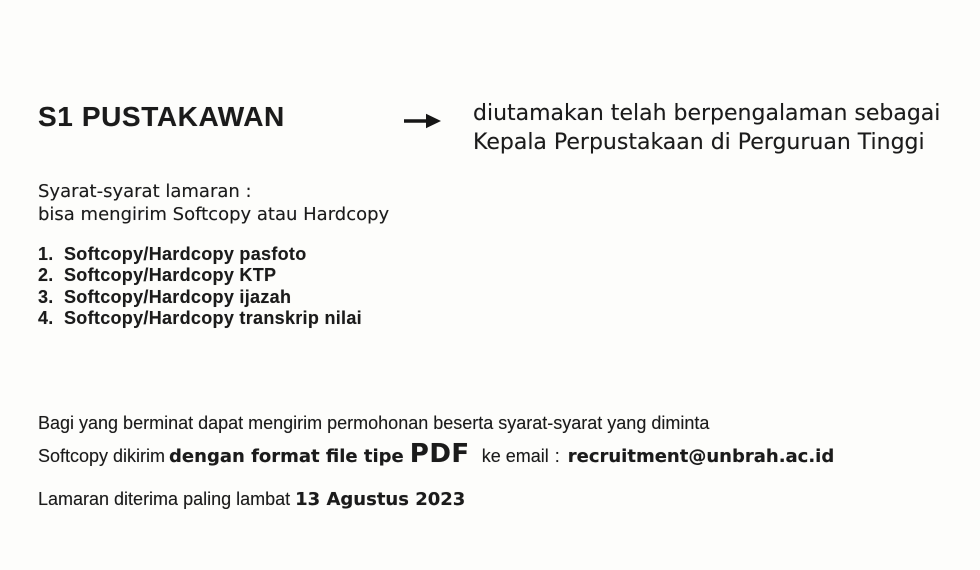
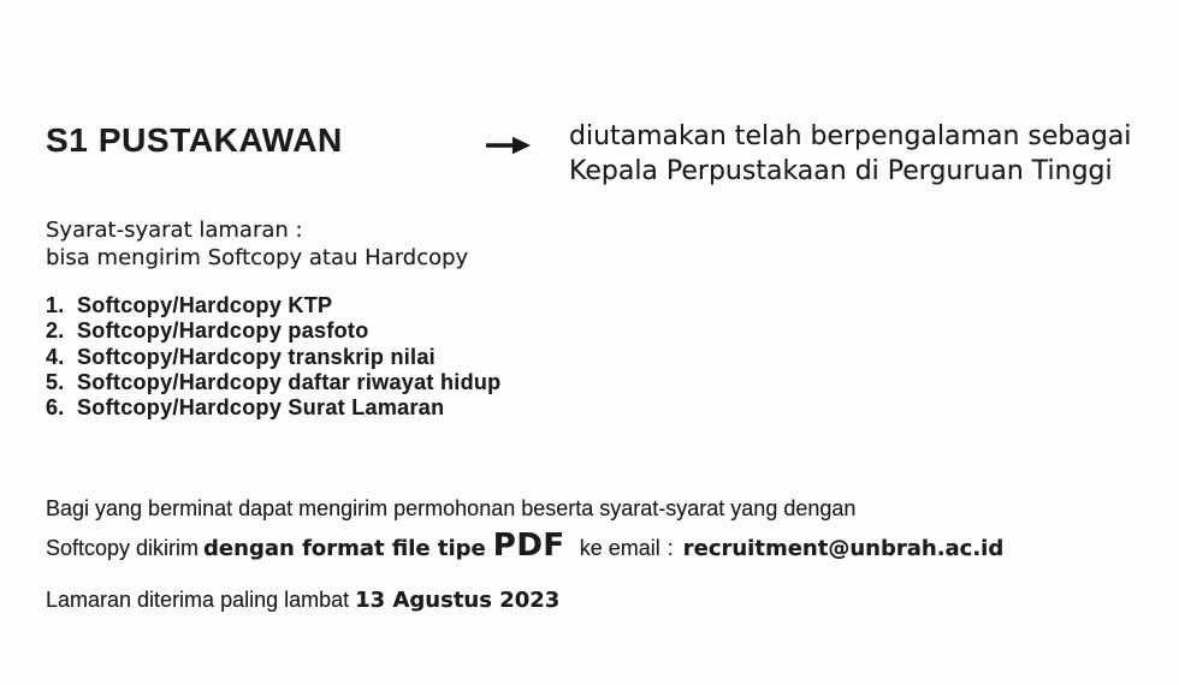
  S1 PUSTAKAWAN
  diutamakan telah berpengalaman sebagai
  Kepala Perpustakaan di Perguruan Tinggi
  Syarat-syarat lamaran :
  bisa mengirim Softcopy atau Hardcopy
  1.
- Softcopy/Hardcopy pasfoto
+ Softcopy/Hardcopy KTP
  2.
- Softcopy/Hardcopy KTP
+ Softcopy/Hardcopy pasfoto
- 3.
- Softcopy/Hardcopy ijazah
  4.
  Softcopy/Hardcopy transkrip nilai
+ 5.
+ Softcopy/Hardcopy daftar riwayat hidup
+ 6.
+ Softcopy/Hardcopy Surat Lamaran
- Bagi yang berminat dapat mengirim permohonan beserta syarat-syarat yang diminta
+ Bagi yang berminat dapat mengirim permohonan beserta syarat-syarat yang dengan
  Softcopy dikirim dengan format file tipe PDF ke email : recruitment@unbrah.ac.id
  Lamaran diterima paling lambat 13 Agustus 2023
